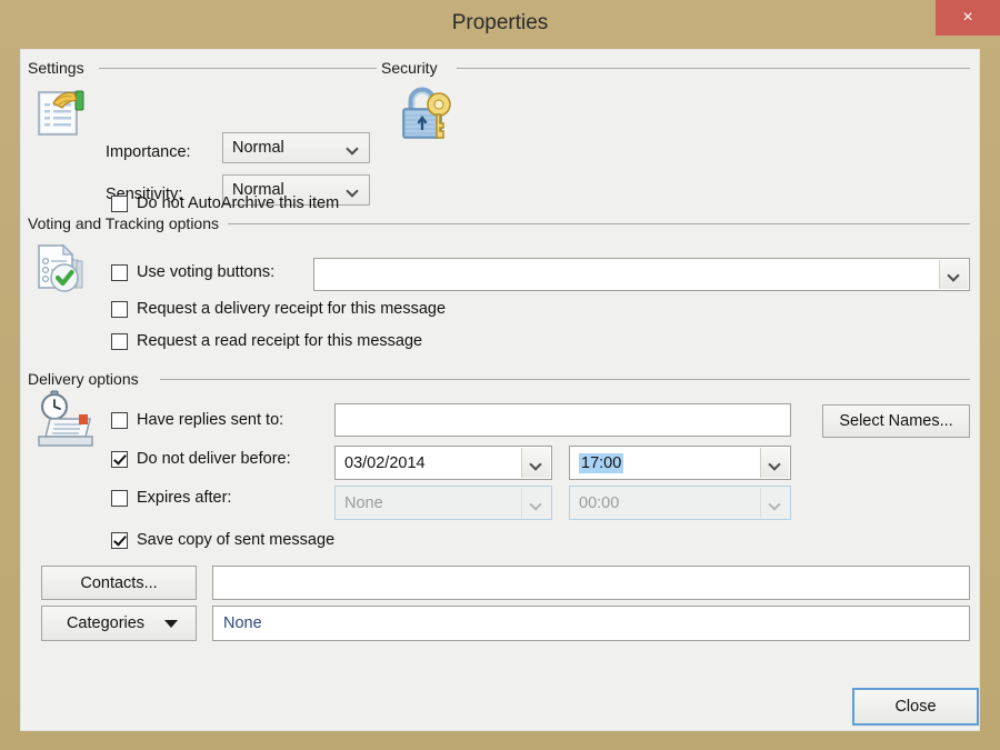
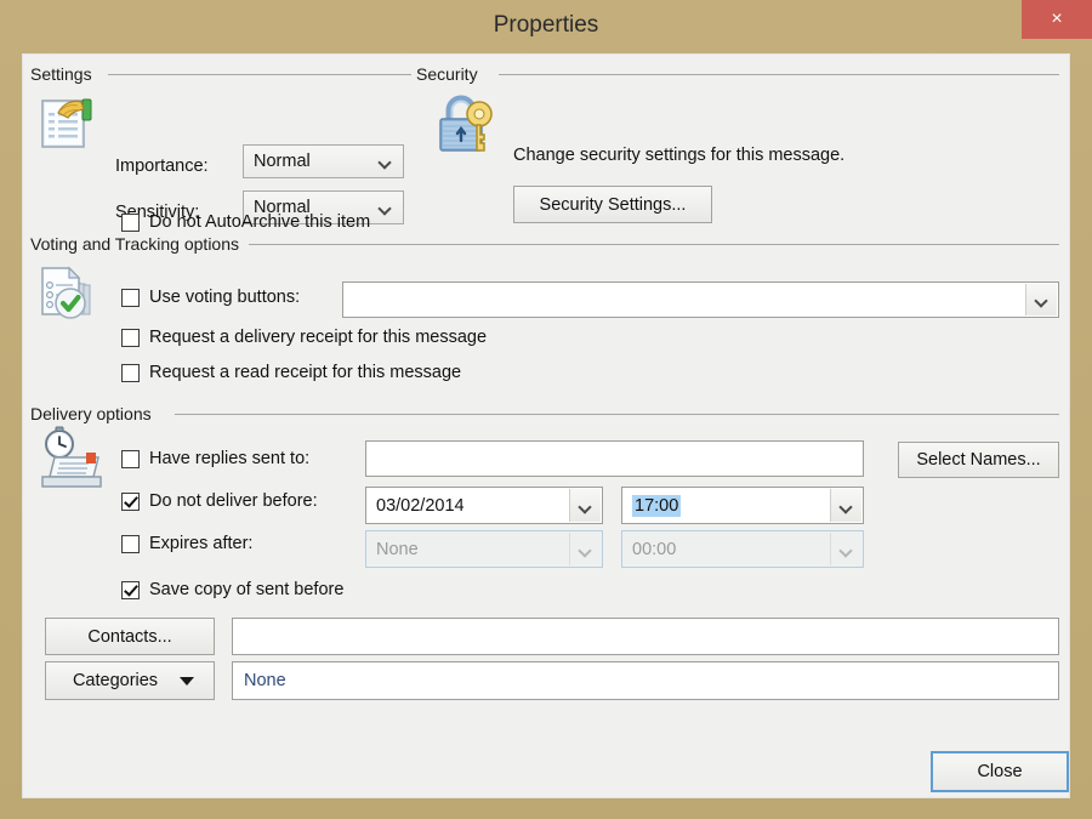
  Properties
  ×
  Settings
  Importance:
  Normal
  nsitivity:
  Normal
  Do not AutoArchive this item
  Security
+ Change security settings for this message.
+ Security Settings...
  Voting and Tracking options
  Use voting buttons:
  Request a delivery receipt for this message
  Request a read receipt for this message
  Delivery options
  Have replies sent to:
  Select Names...
  Do not deliver before:
  03/02/2014
  17:00
  Expires after:
  None
  00:00
- Save copy of sent message
+ Save copy of sent before
  Contacts...
  Categories
  None
  Close
